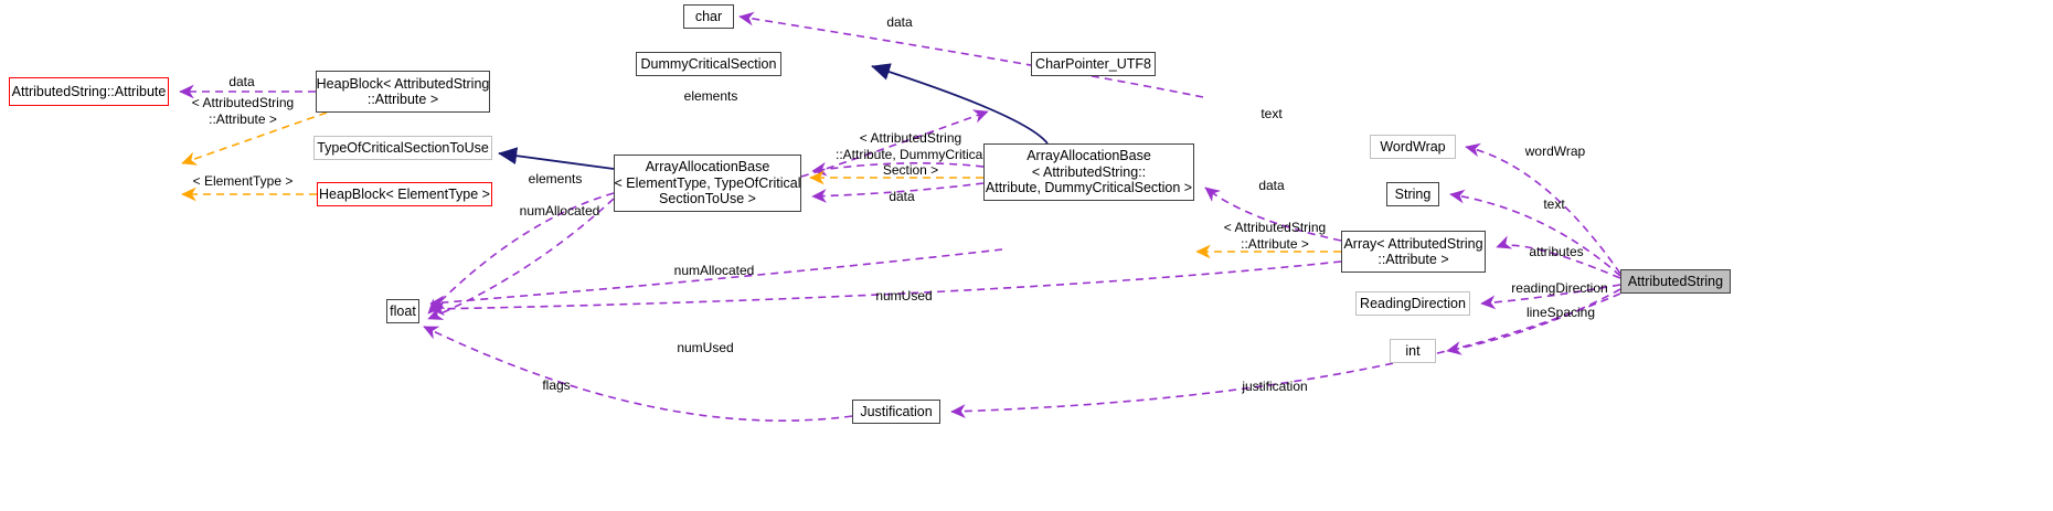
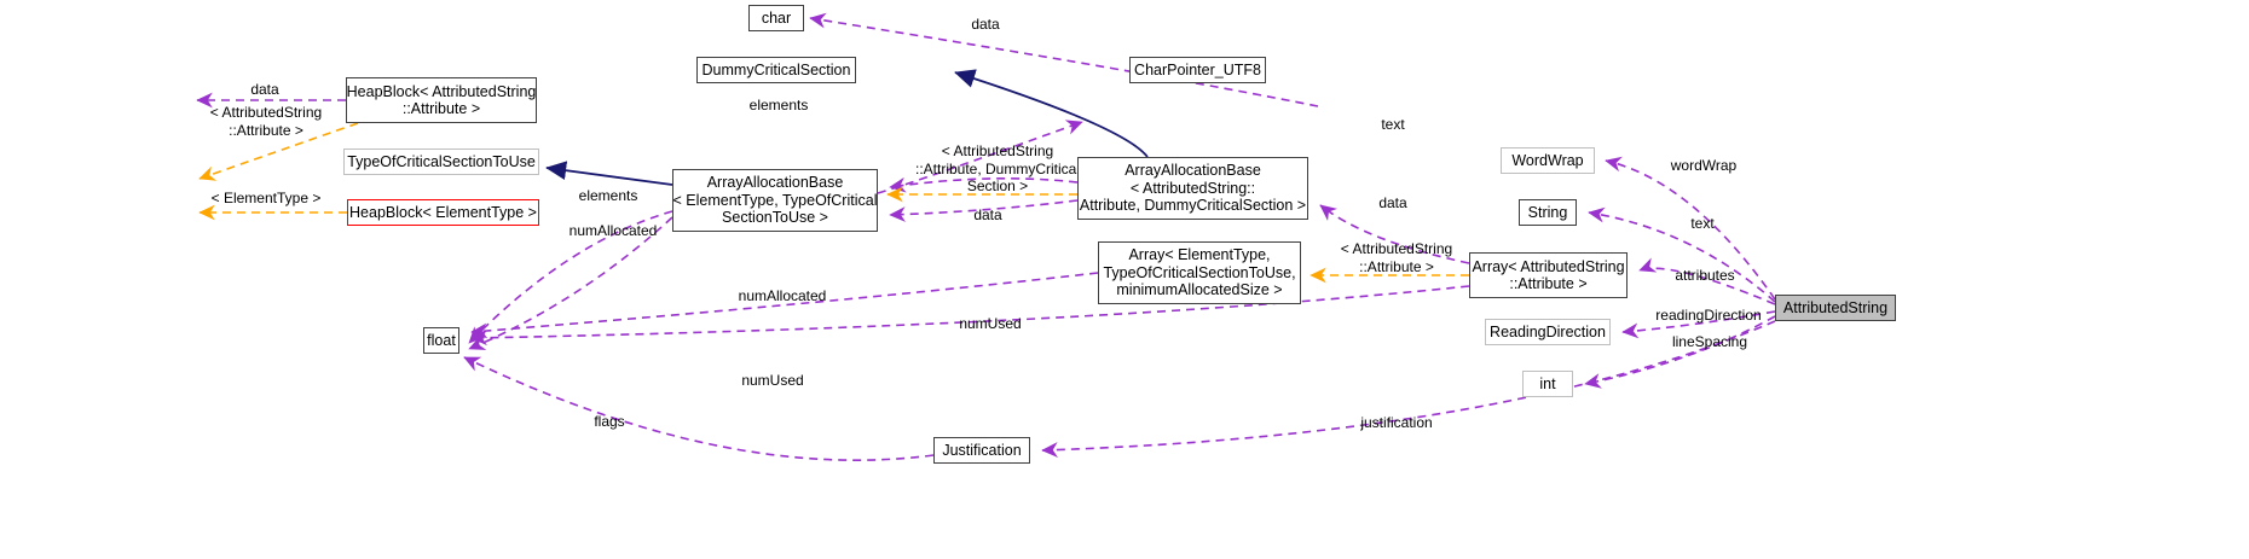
- AttributedString::Attribute
  HeapBlock< AttributedString
  ::Attribute >
  TypeOfCriticalSectionToUse
  HeapBlock< ElementType >
  char
  DummyCriticalSection
  ArrayAllocationBase
  < ElementType, TypeOfCritical
  SectionToUse >
  CharPointer_UTF8
  ArrayAllocationBase
  < AttributedString::
  Attribute, DummyCriticalSection >
+ Array< ElementType,
+ TypeOfCriticalSectionToUse,
+ minimumAllocatedSize >
  Array< AttributedString
  ::Attribute >
  float
  Justification
  WordWrap
  String
  ReadingDirection
  int
  AttributedString
  data
  < AttributedString
  ::Attribute >
  < ElementType >
  elements
  elements
  numAllocated
  < AttributedString
  ::Attribute, DummyCritica
  Section >
  data
  numAllocated
  numUsed
  numUsed
  flags
  data
  text
  data
  < AttributedString
  ::Attribute >
  wordWrap
  text
  attributes
  readingDirection
  lineSpacing
  justification
